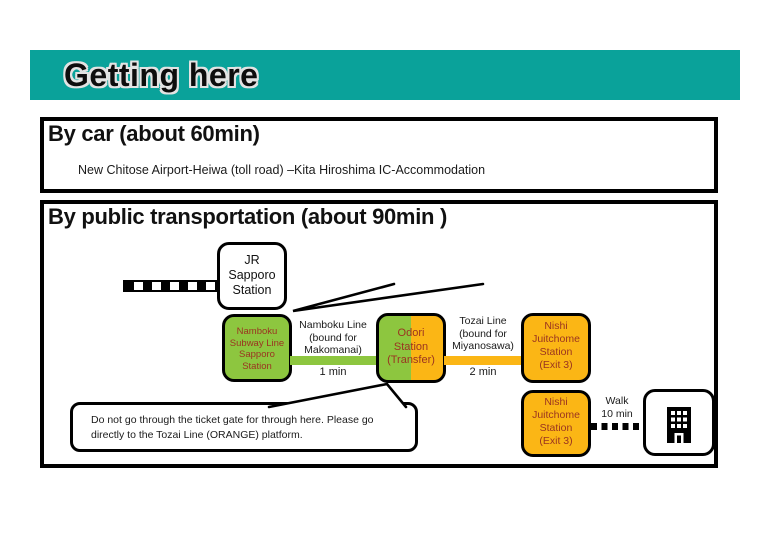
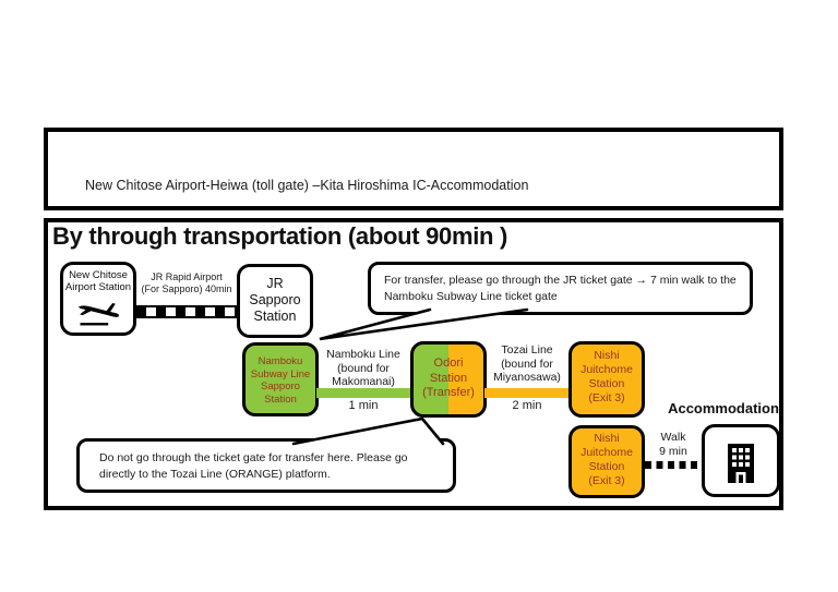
- Getting here
- By car (about 60min)
- New Chitose Airport-Heiwa (toll road) –Kita Hiroshima IC-Accommodation
+ New Chitose Airport-Heiwa (toll gate) –Kita Hiroshima IC-Accommodation
- By public transportation (about 90min )
+ By through transportation (about 90min )
+ New Chitose
+ Airport Station
+ JR Rapid Airport
+ (For Sapporo) 40min
  JR
  Sapporo
  Station
+ For transfer, please go through the JR ticket gate → 7 min walk to the Namboku Subway Line ticket gate
  Namboku
  Subway Line
  Sapporo
  Station
  Namboku Line
  (bound for
  Makomanai)
  1 min
  Odori
  Station
  (Transfer)
  Tozai Line
  (bound for
  Miyanosawa)
  2 min
  Nishi
  Juitchome
  Station
  (Exit 3)
+ Accommodation
  Nishi
  Juitchome
  Station
  (Exit 3)
  Walk
- 10 min
+ 9 min
- Do not go through the ticket gate for through here. Please go directly to the Tozai Line (ORANGE) platform.
+ Do not go through the ticket gate for transfer here. Please go directly to the Tozai Line (ORANGE) platform.
